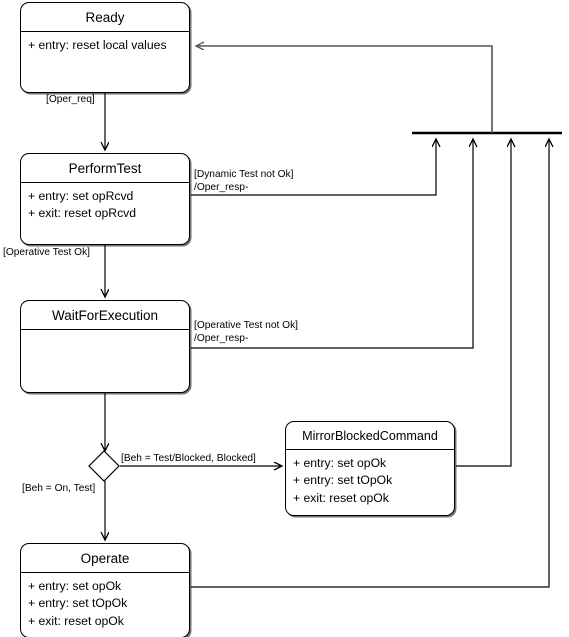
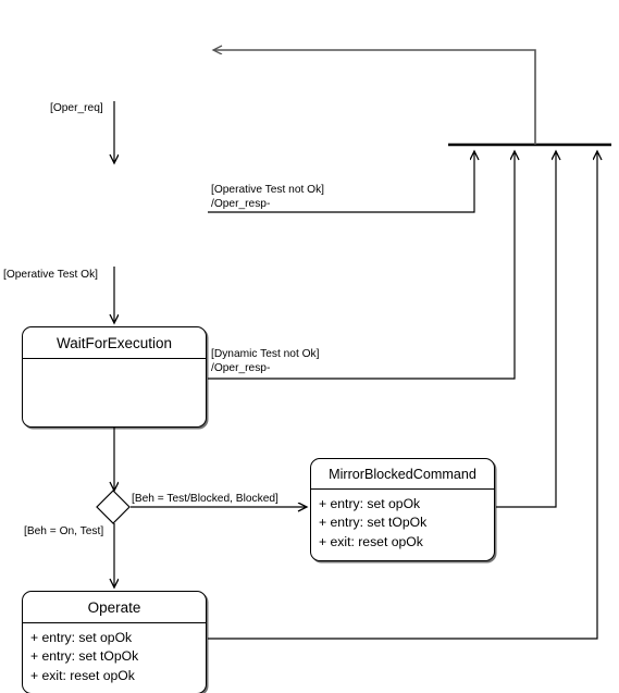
- Ready
- + entry: reset local values
- PerformTest
- + entry: set opRcvd
- + exit: reset opRcvd
  WaitForExecution
  MirrorBlockedCommand
  + entry: set opOk
  + entry: set tOpOk
  + exit: reset opOk
  Operate
  + entry: set opOk
  + entry: set tOpOk
  + exit: reset opOk
  [Oper_req]
- [Dynamic Test not Ok]
+ [Operative Test not Ok]
  /Oper_resp-
  [Operative Test Ok]
- [Operative Test not Ok]
+ [Dynamic Test not Ok]
  /Oper_resp-
  [Beh = Test/Blocked, Blocked]
  [Beh = On, Test]
